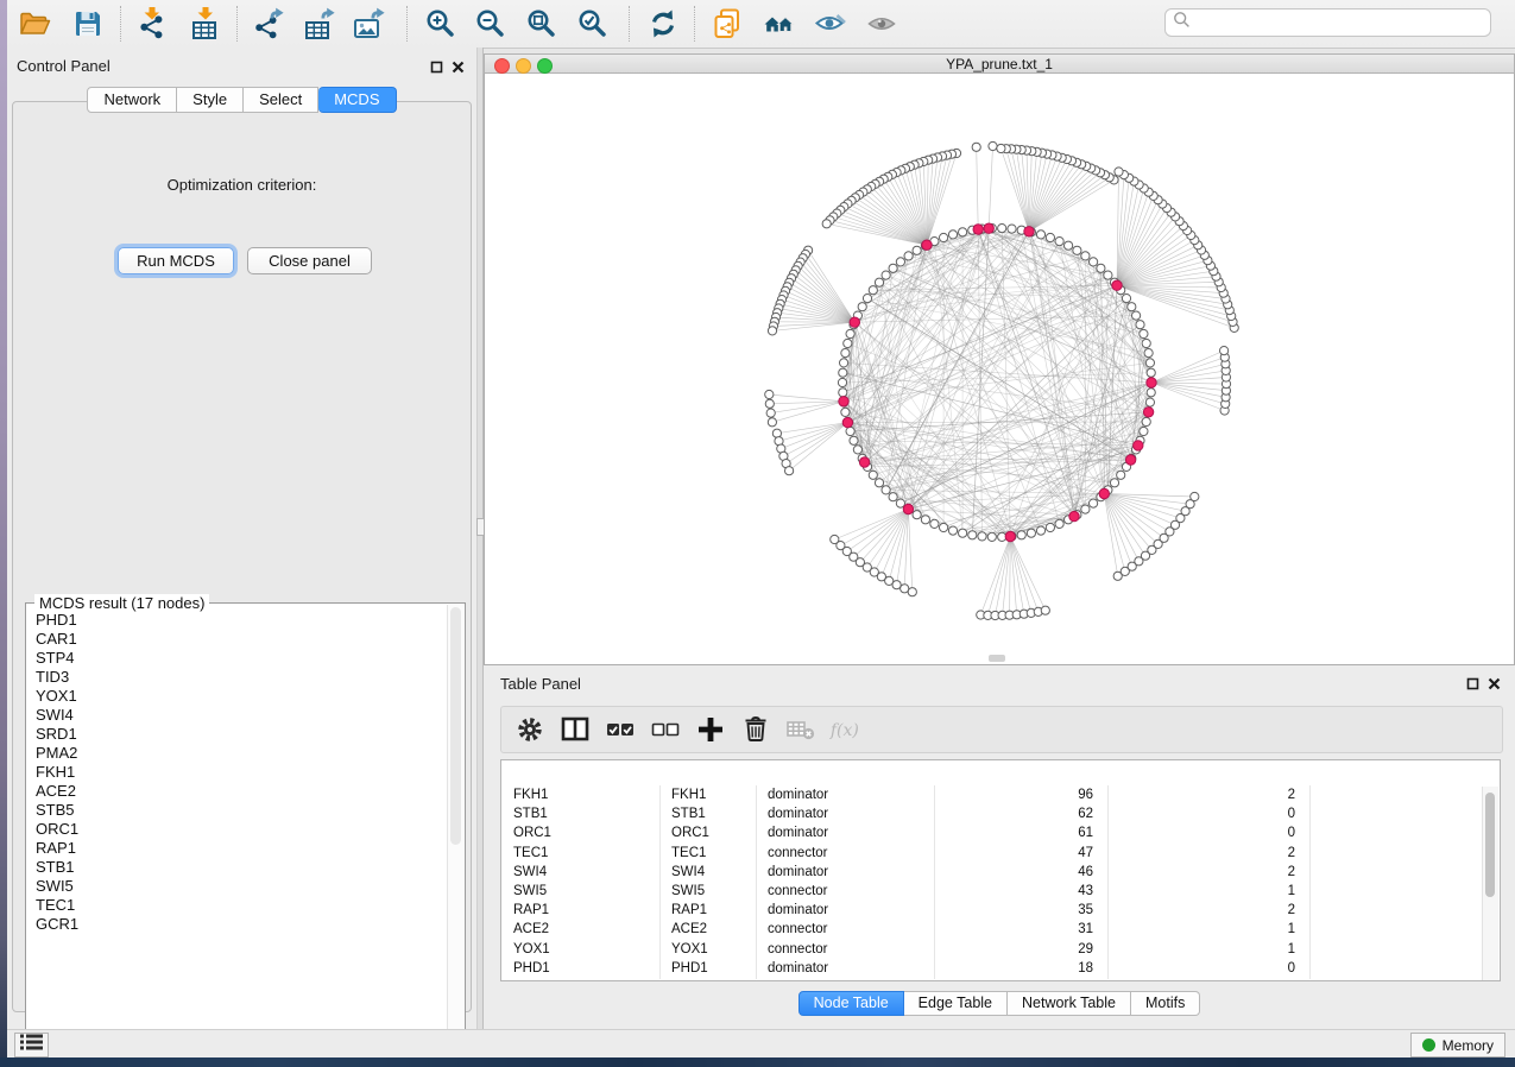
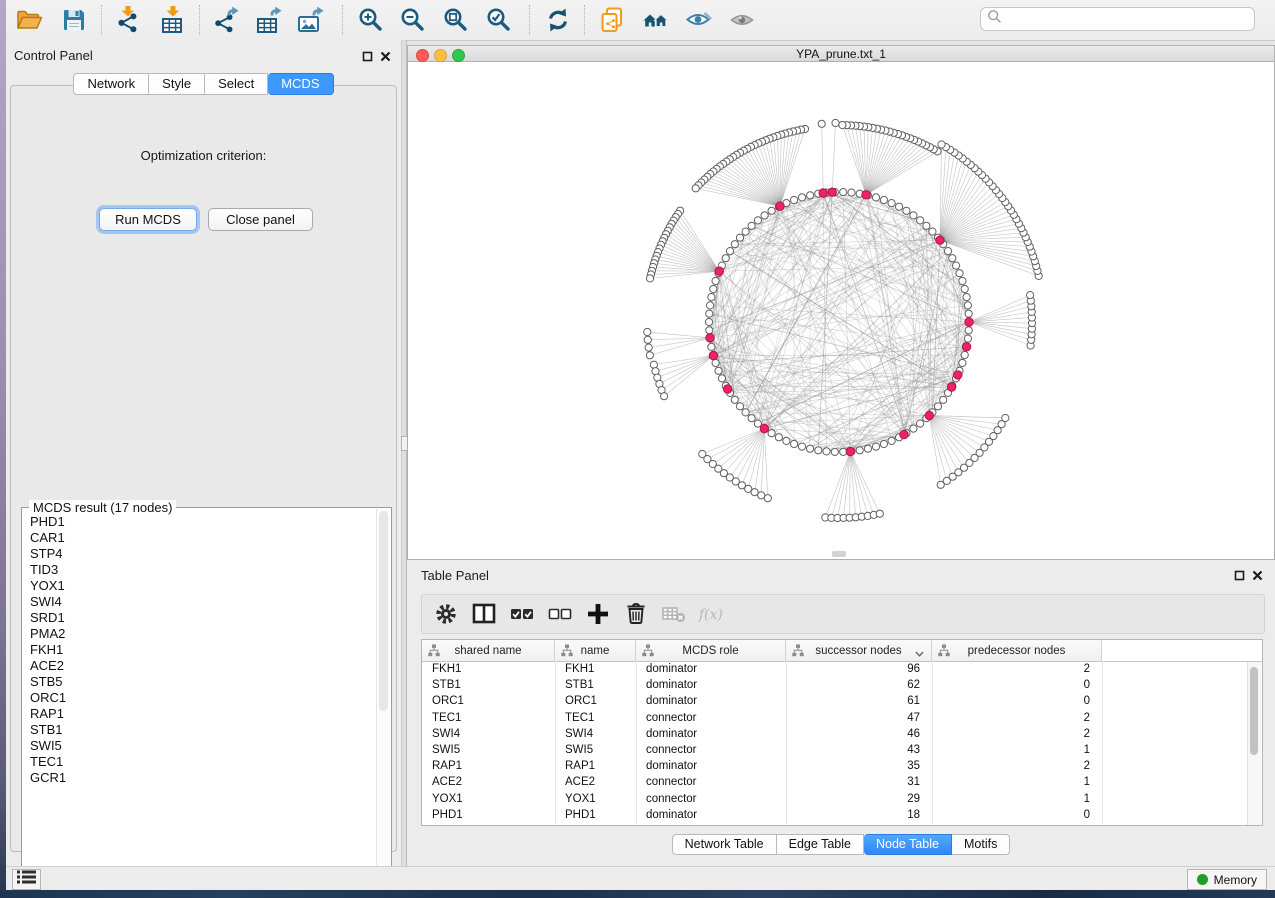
  Control Panel
  Network
  Style
  Select
  MCDS
  Optimization criterion:
  Run MCDS
  Close panel
  MCDS result (17 nodes)
  PHD1
  CAR1
  STP4
  TID3
  YOX1
  SWI4
  SRD1
  PMA2
  FKH1
  ACE2
  STB5
  ORC1
  RAP1
  STB1
  SWI5
  TEC1
  GCR1
  YPA_prune.txt_1
  Table Panel
  f(x)
+ shared name
+ name
+ MCDS role
+ successor nodes
+ predecessor nodes
  FKH1
  FKH1
  dominator
  96
  2
  STB1
  STB1
  dominator
  62
  0
  ORC1
  ORC1
  dominator
  61
  0
  TEC1
  TEC1
  connector
  47
  2
  SWI4
  SWI4
  dominator
  46
  2
  SWI5
  SWI5
  connector
  43
  1
  RAP1
  RAP1
  dominator
  35
  2
  ACE2
  ACE2
  connector
  31
  1
  YOX1
  YOX1
  connector
  29
  1
  PHD1
  PHD1
  dominator
  18
  0
- Node Table
+ Network Table
  Edge Table
- Network Table
+ Node Table
  Motifs
  Memory
